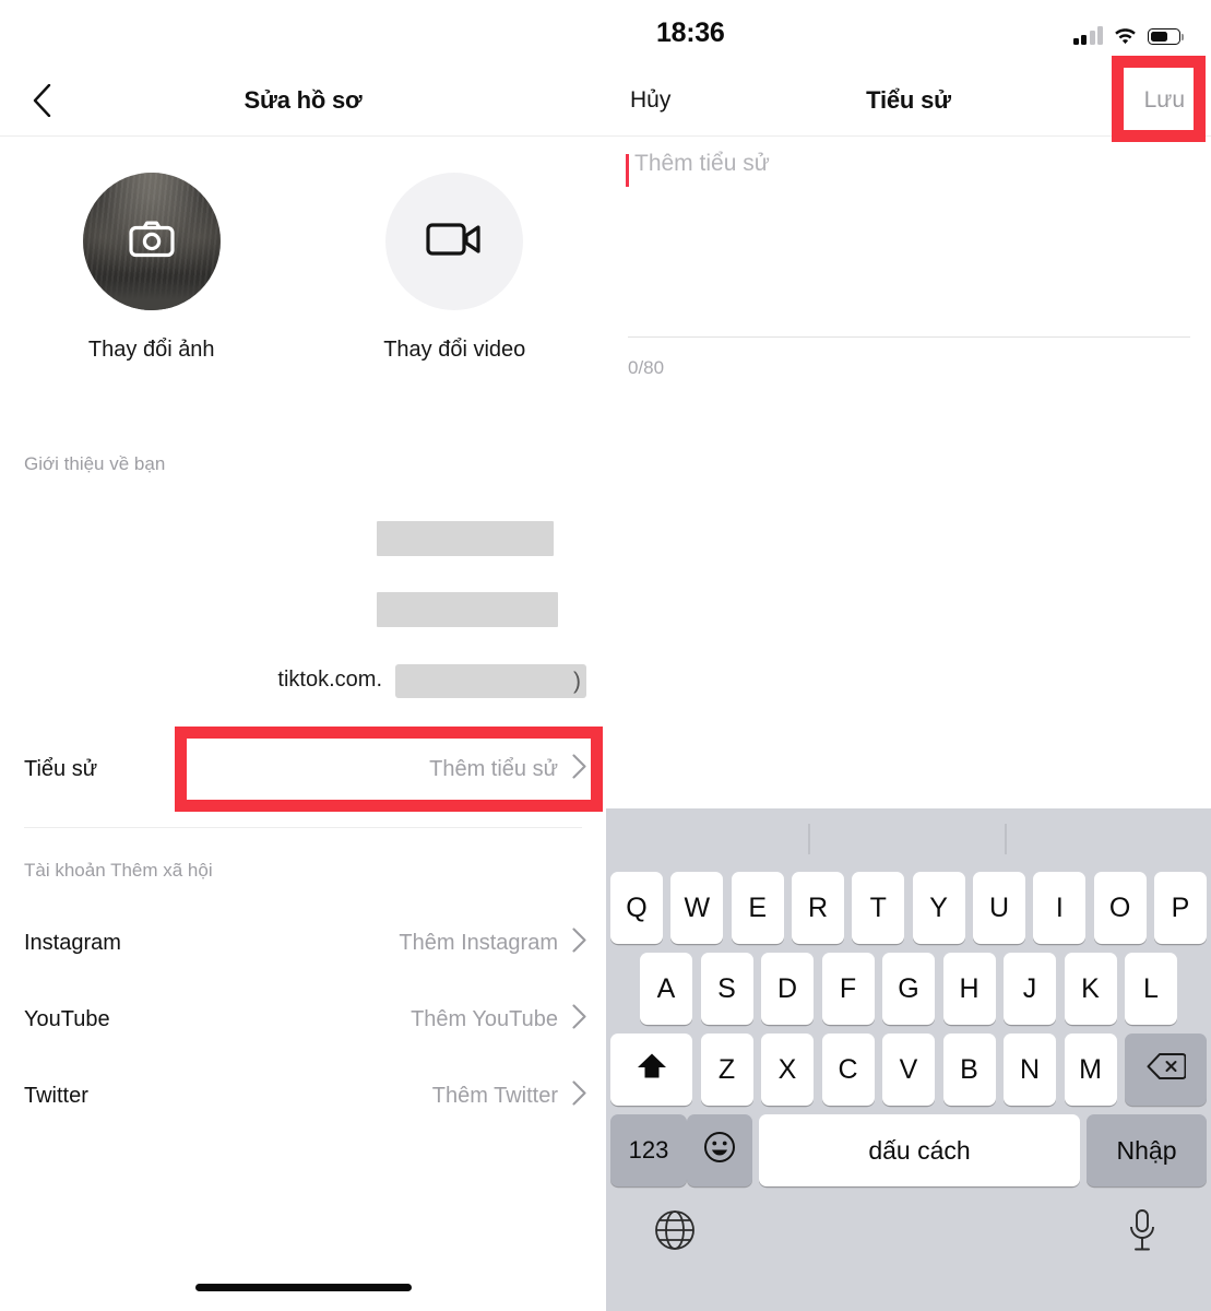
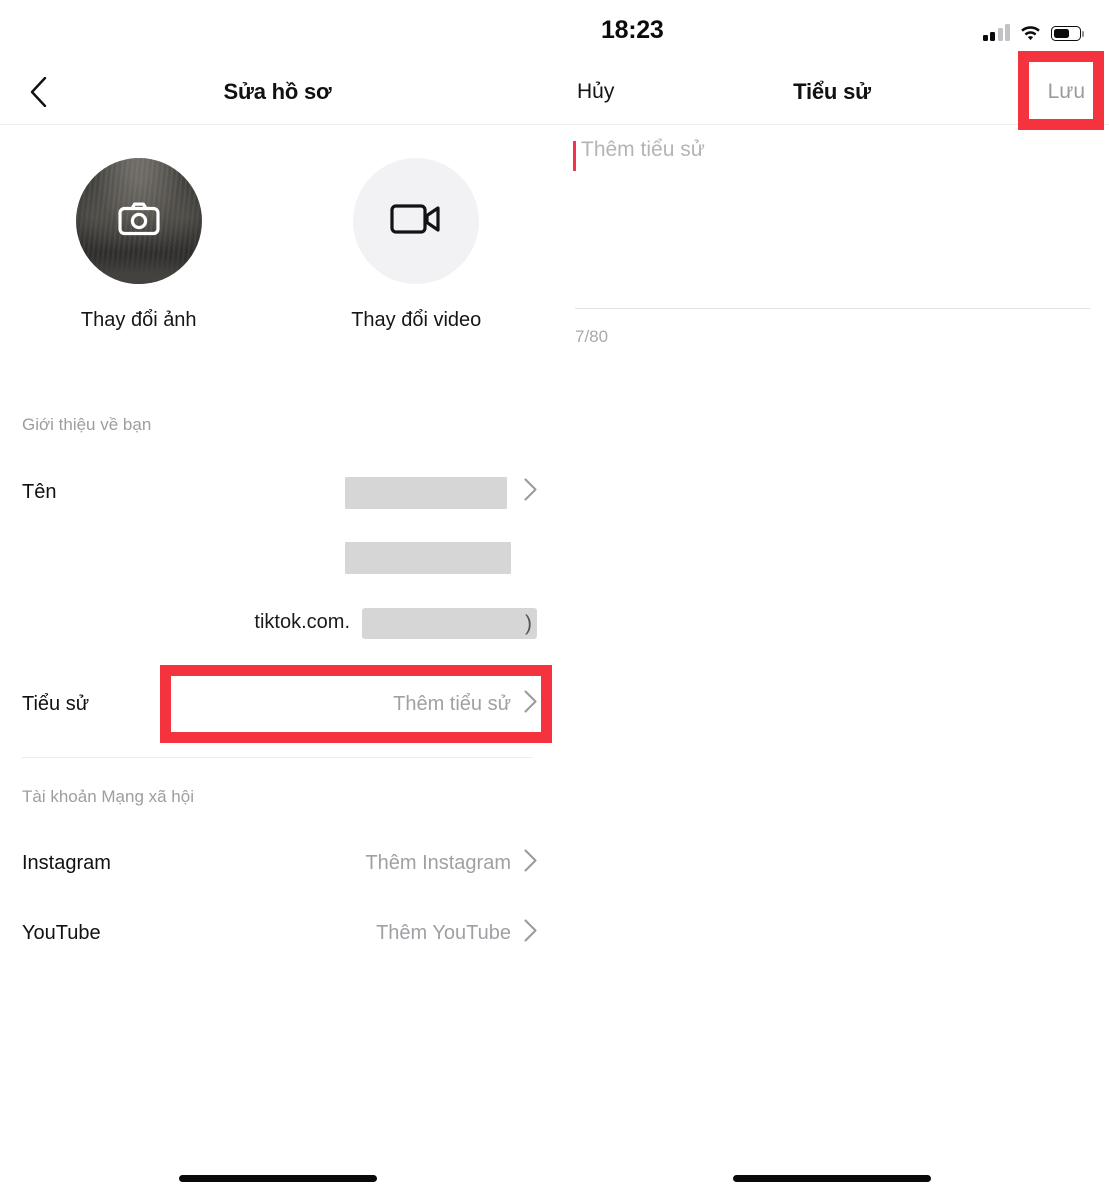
  Sửa hồ sơ
  Thay đổi ảnh
  Thay đổi video
  Giới thiệu về bạn
+ Tên
  tiktok.com.
  )
  Tiểu sử
  Thêm tiểu sử
- Tài khoản Thêm xã hội
+ Tài khoản Mạng xã hội
  Instagram
  Thêm Instagram
  YouTube
  Thêm YouTube
- Twitter
- Thêm Twitter
- 18:36
+ 18:23
  Hủy
  Tiểu sử
  Lưu
  Thêm tiểu sử
- 0/80
+ 7/80
- Q
- W
- E
- R
- T
- Y
- U
- I
- O
- P
- A
- S
- D
- F
- G
- H
- J
- K
- L
- Z
- X
- C
- V
- B
- N
- M
- 123
- dấu cách
- Nhập
